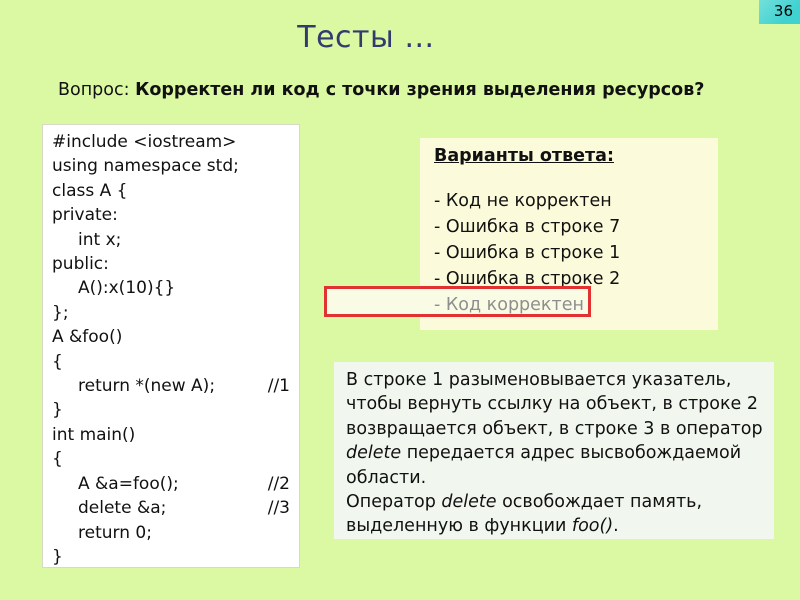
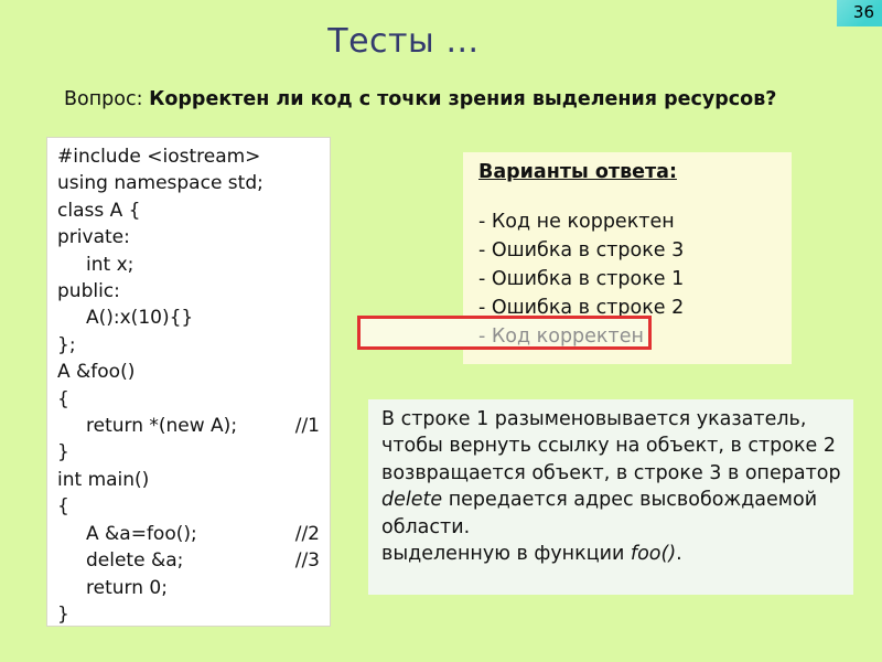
  36
  Тесты …
  Вопрос: Корректен ли код с точки зрения выделения ресурсов?
  #include <iostream>
  using namespace std;
  class A {
  private:
  int x;
  public:
  A():x(10){}
  };
  A &foo()
  {
  return *(new A);
  //1
  }
  int main()
  {
  A &a=foo();
  //2
  delete &a;
  //3
  return 0;
  }
  Варианты ответа:
  - Код не корректен
- - Ошибка в строке 7
+ - Ошибка в строке 3
  - Ошибка в строке 1
  - Ошибка в строке 2
  - Код корректен
  В строке 1 разыменовывается указатель,
  чтобы вернуть ссылку на объект, в строке 2
  возвращается объект, в строке 3 в оператор
  delete передается адрес высвобождаемой
  области.
- Оператор delete освобождает память,
  выделенную в функции foo().
